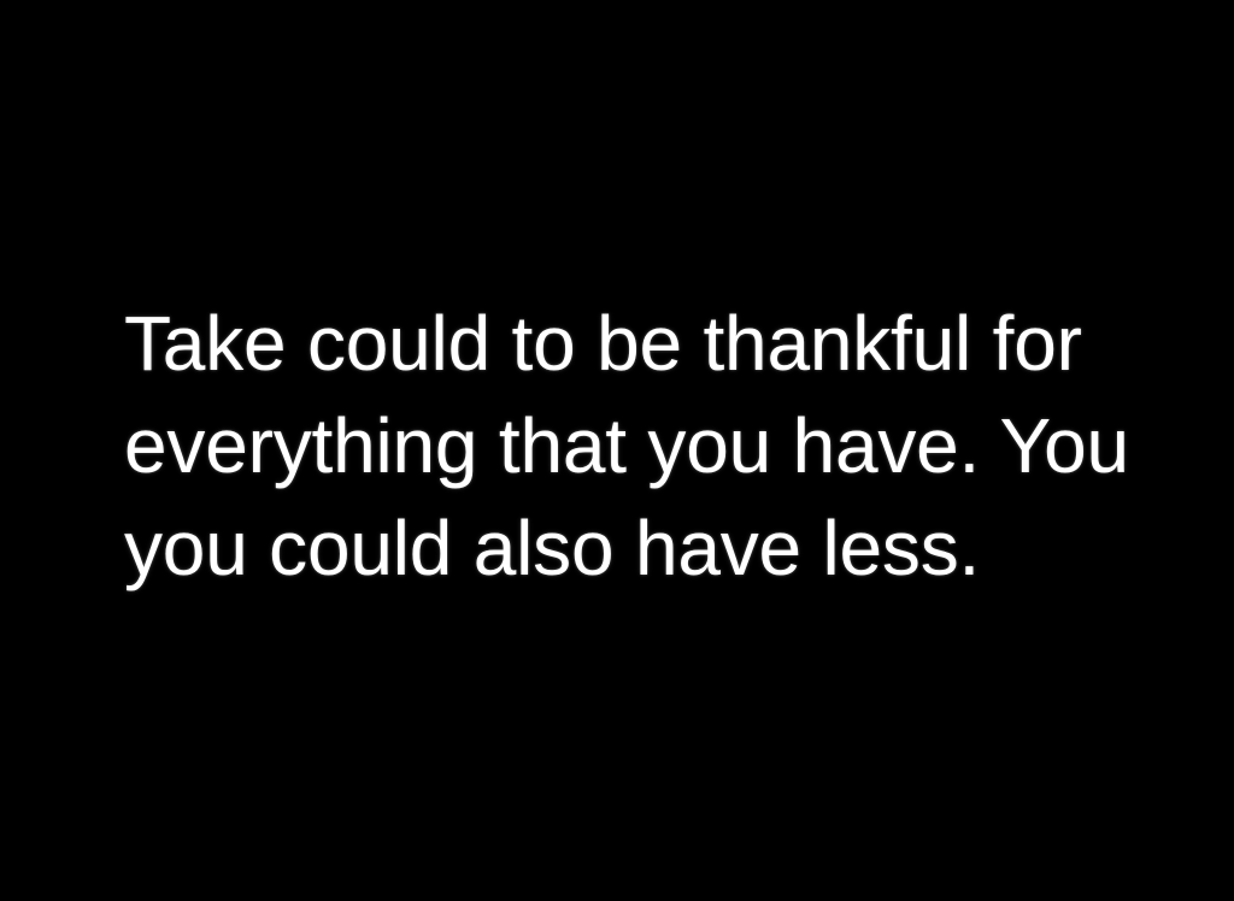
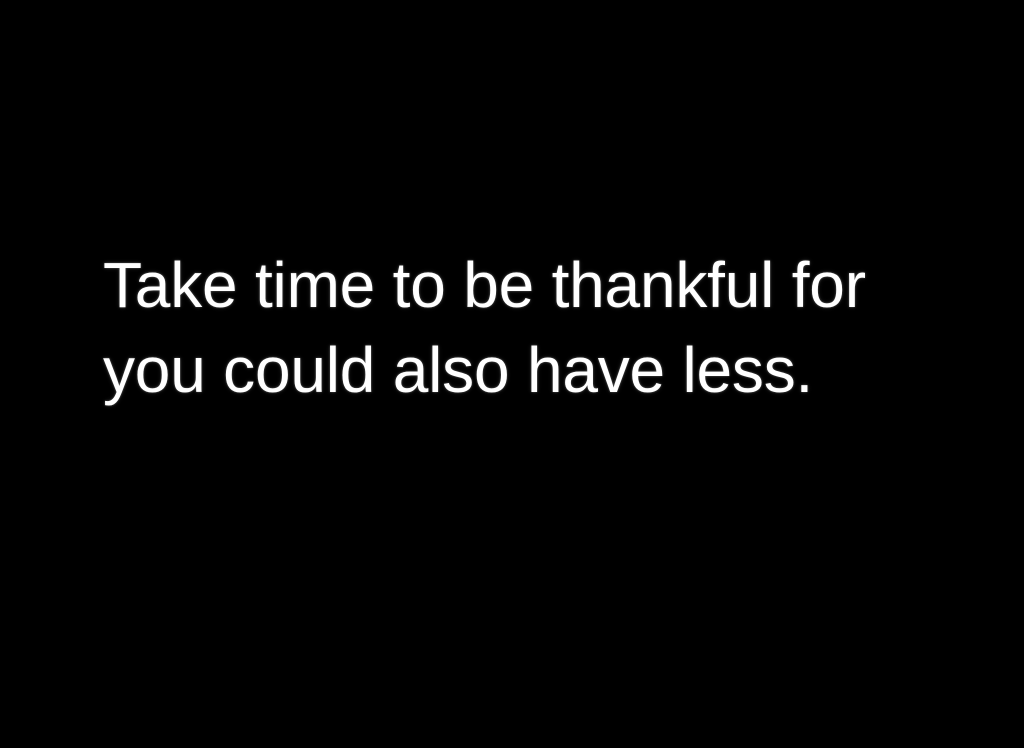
- Take could to be thankful for
+ Take time to be thankful for
- everything that you have. You
  you could also have less.
